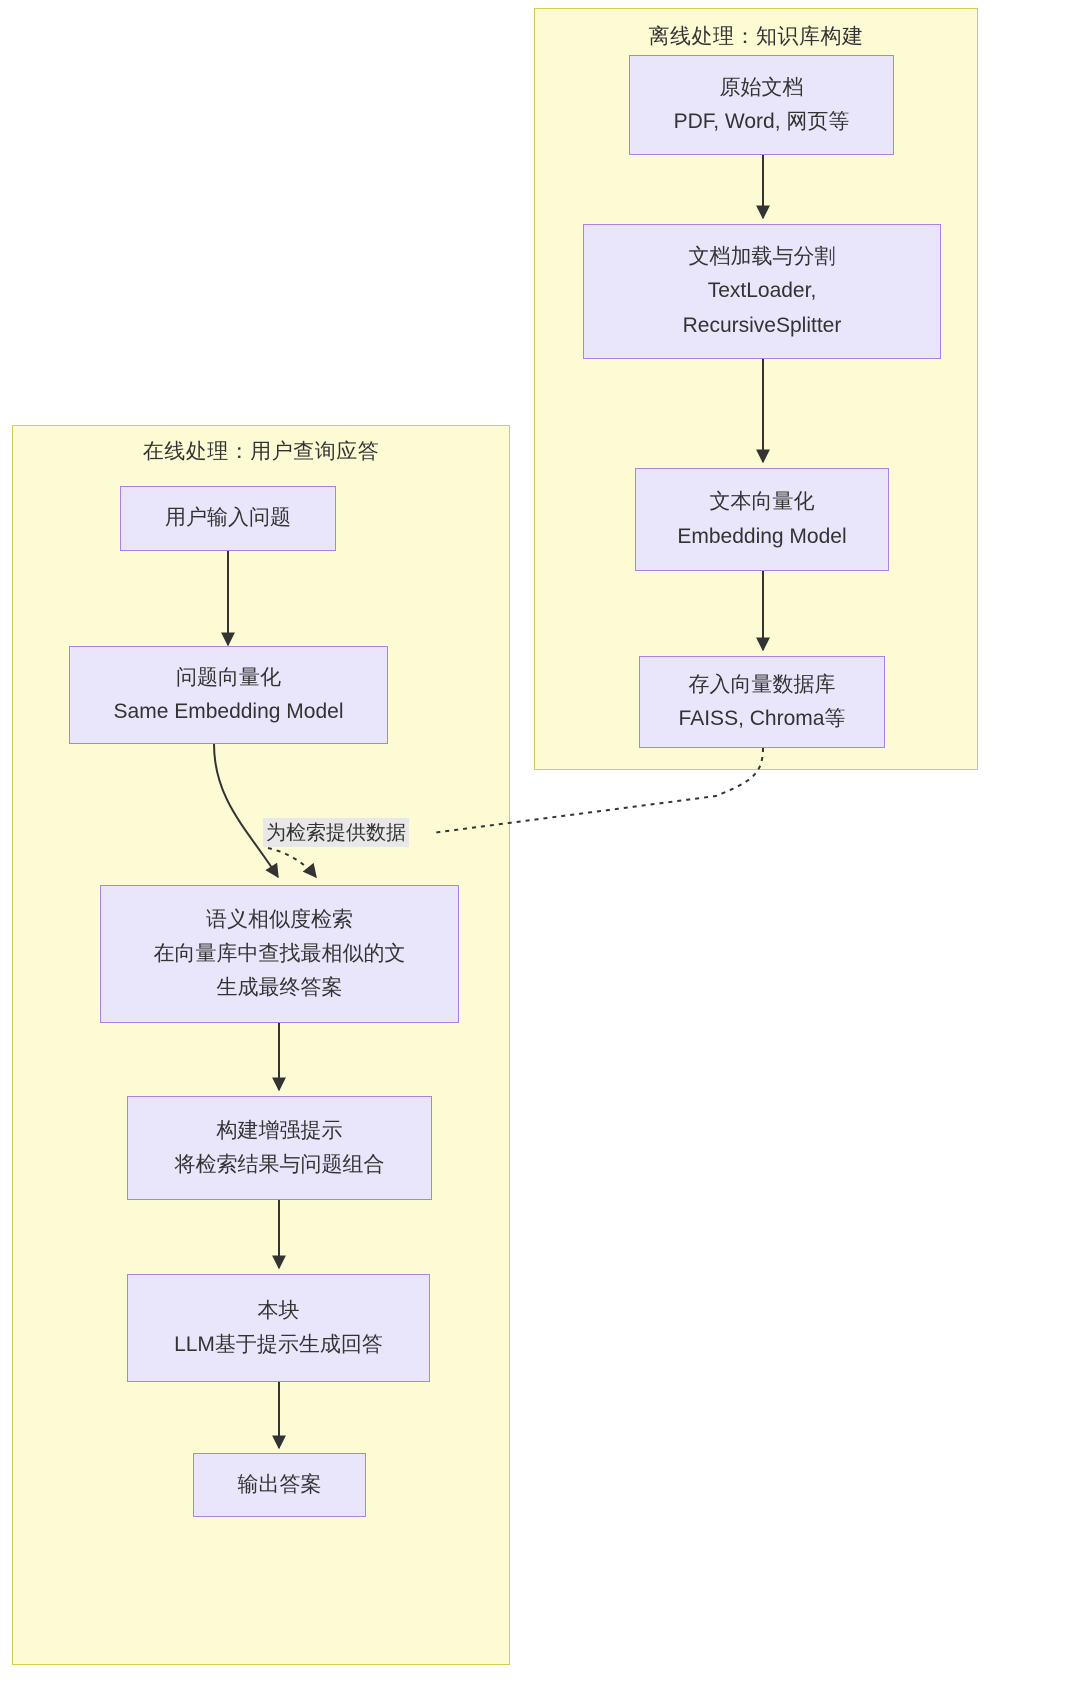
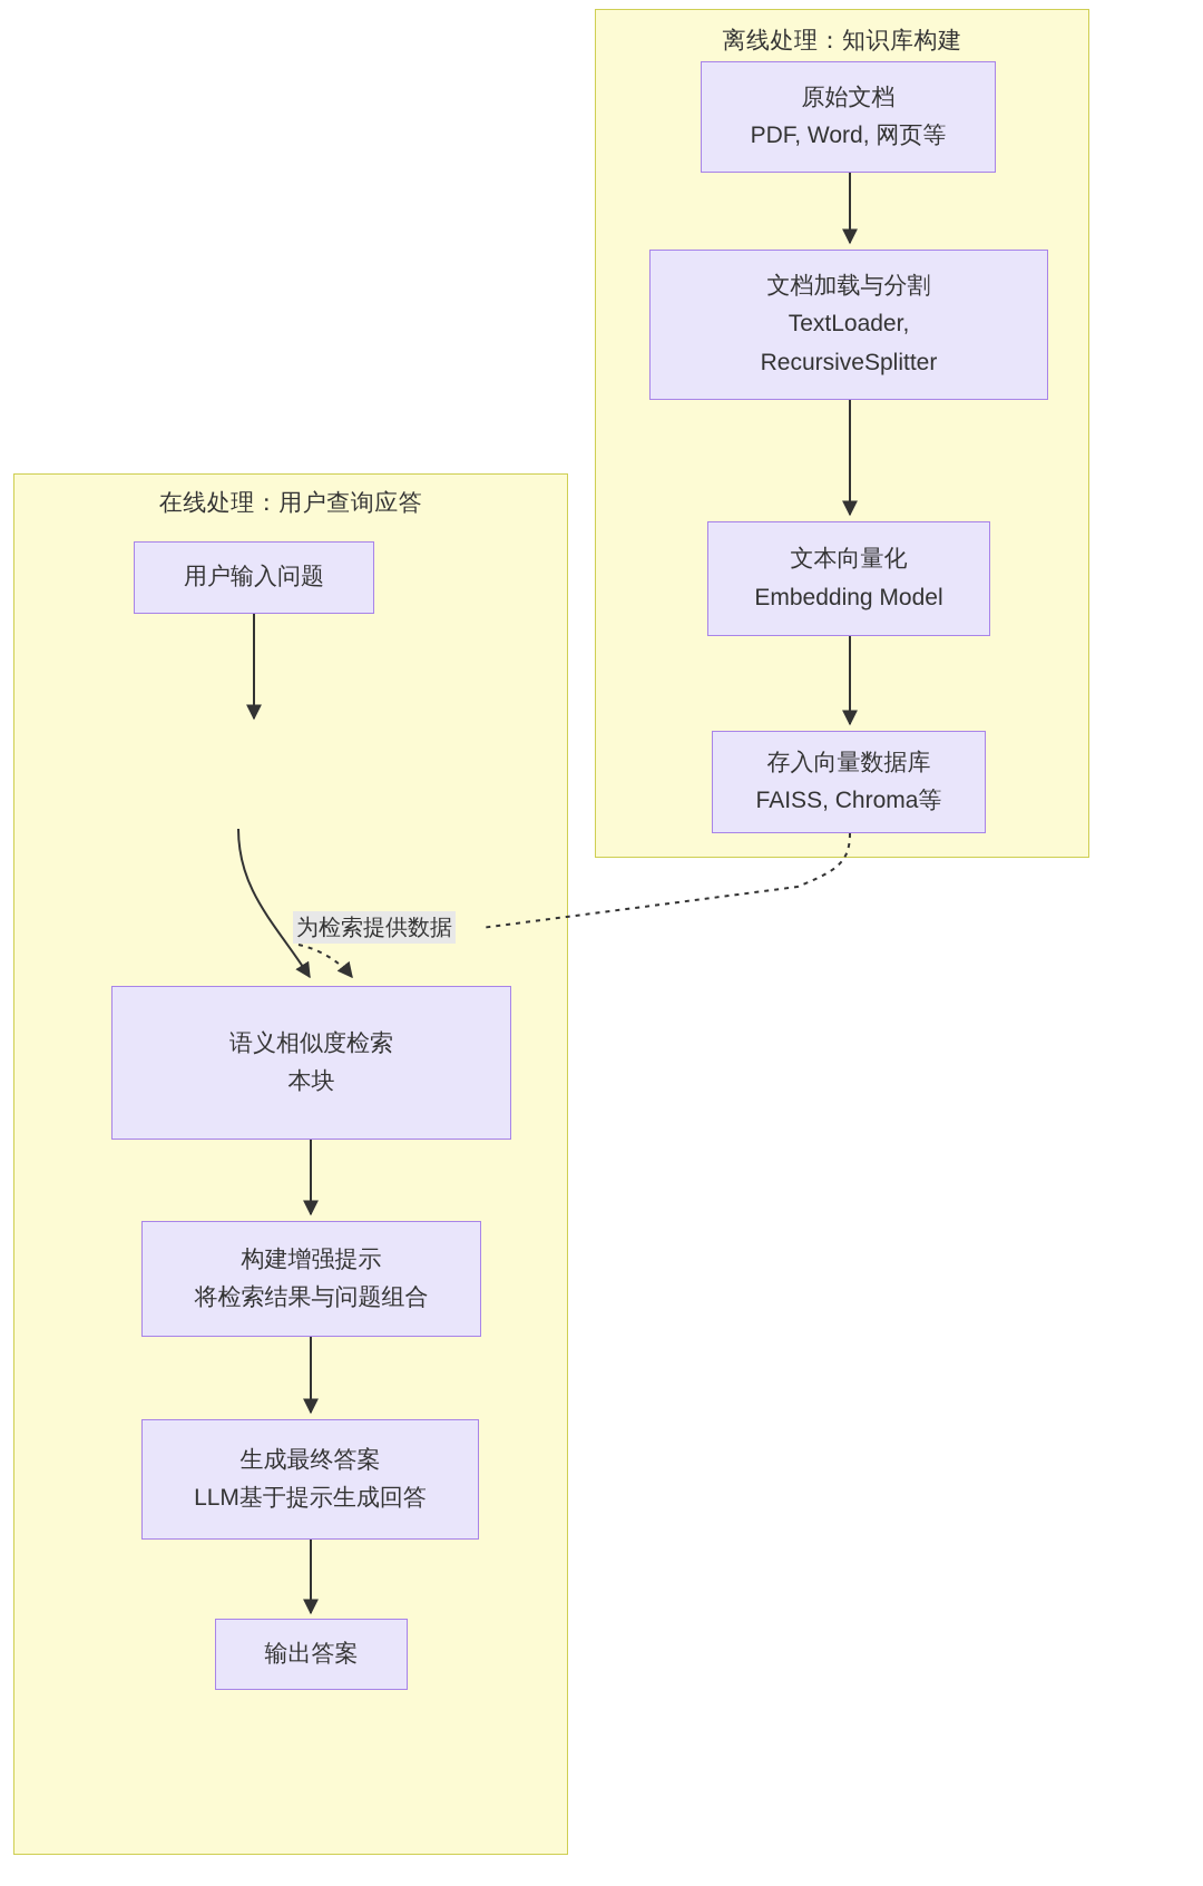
  离线处理：知识库构建
  原始文档
  PDF, Word, 网页等
  文档加载与分割
  TextLoader,
  RecursiveSplitter
  文本向量化
  Embedding Model
  存入向量数据库
  FAISS, Chroma等
  在线处理：用户查询应答
  用户输入问题
- 问题向量化
- Same Embedding Model
  语义相似度检索
- 在向量库中查找最相似的文
- 生成最终答案
+ 本块
  构建增强提示
  将检索结果与问题组合
- 本块
+ 生成最终答案
  LLM基于提示生成回答
  输出答案
  为检索提供数据
